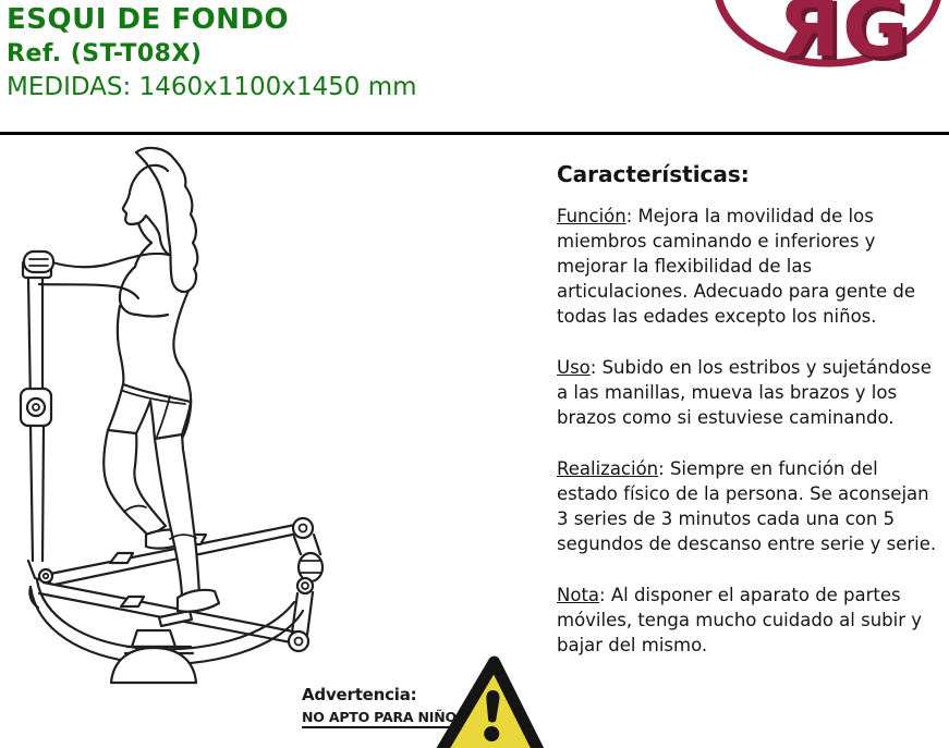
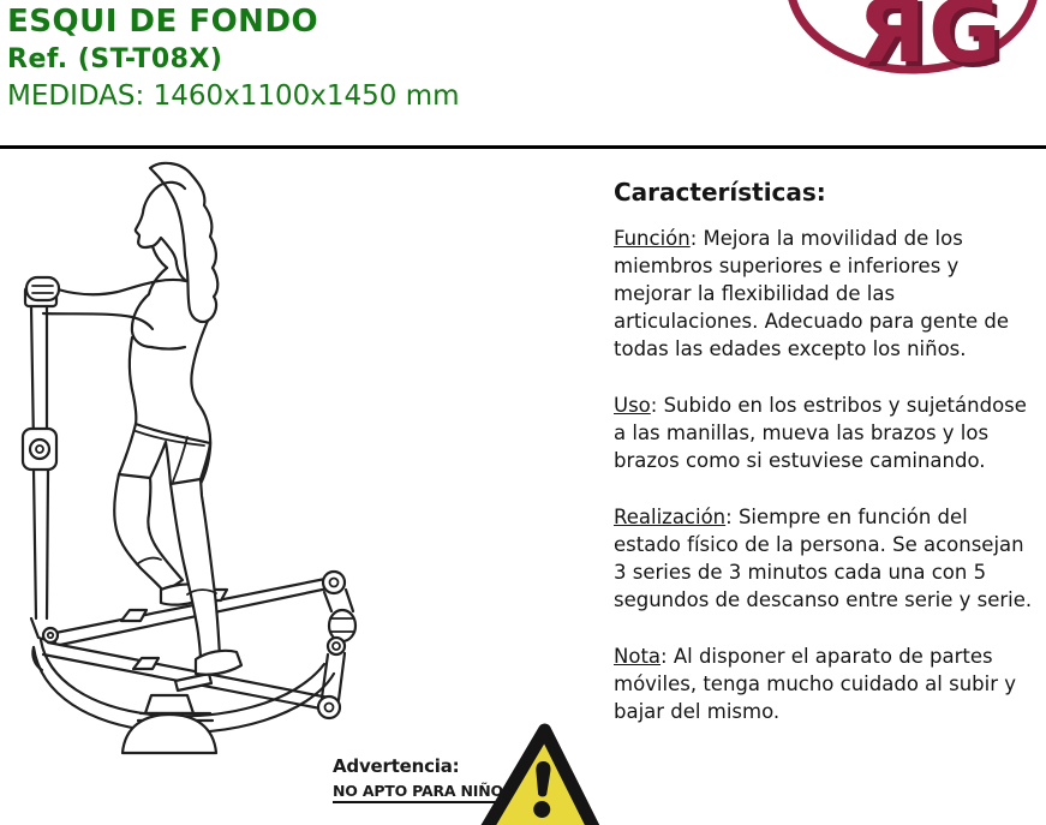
  ESQUI DE FONDO
  Ref. (ST-T08X)
  MEDIDAS: 1460x1100x1450 mm
  ЯG
  Características:
- Función: Mejora la movilidad de los miembros caminando e inferiores y mejorar la flexibilidad de las articulaciones. Adecuado para gente de todas las edades excepto los niños.
+ Función: Mejora la movilidad de los miembros superiores e inferiores y mejorar la flexibilidad de las articulaciones. Adecuado para gente de todas las edades excepto los niños.
  Uso: Subido en los estribos y sujetándose a las manillas, mueva las brazos y los brazos como si estuviese caminando.
  Realización: Siempre en función del estado físico de la persona. Se aconsejan 3 series de 3 minutos cada una con 5 segundos de descanso entre serie y serie.
  Nota: Al disponer el aparato de partes móviles, tenga mucho cuidado al subir y bajar del mismo.
  Advertencia:
  NO APTO PARA NIÑO
